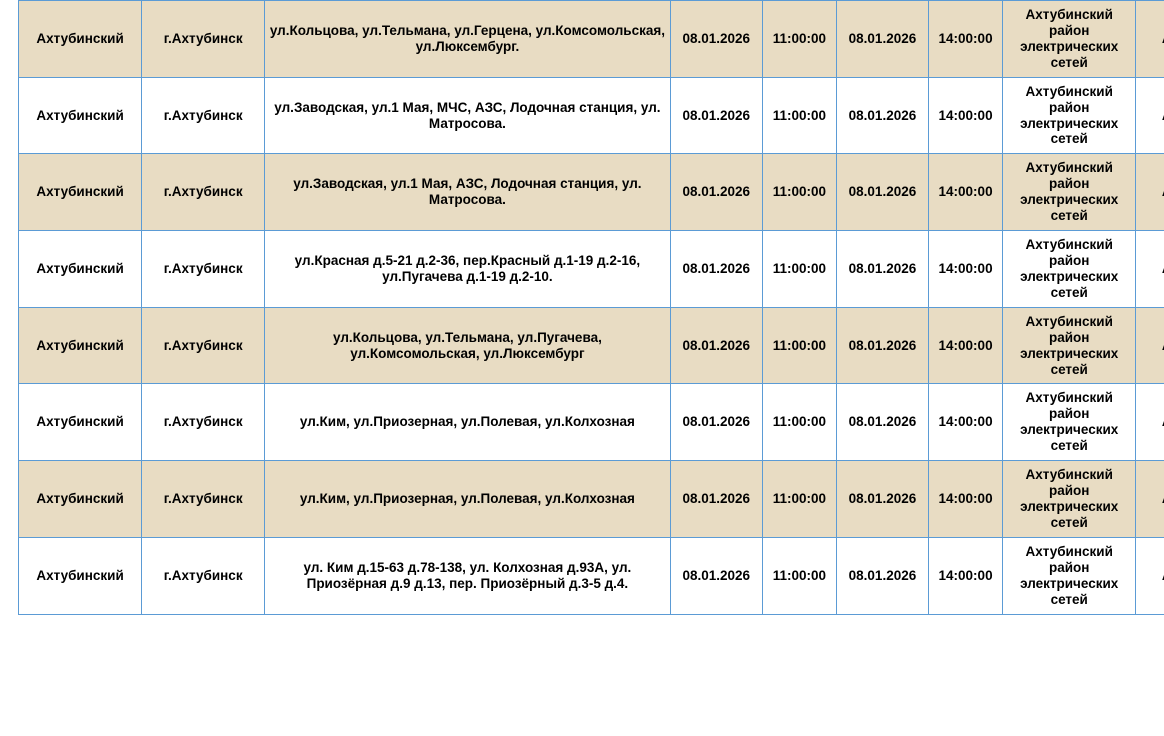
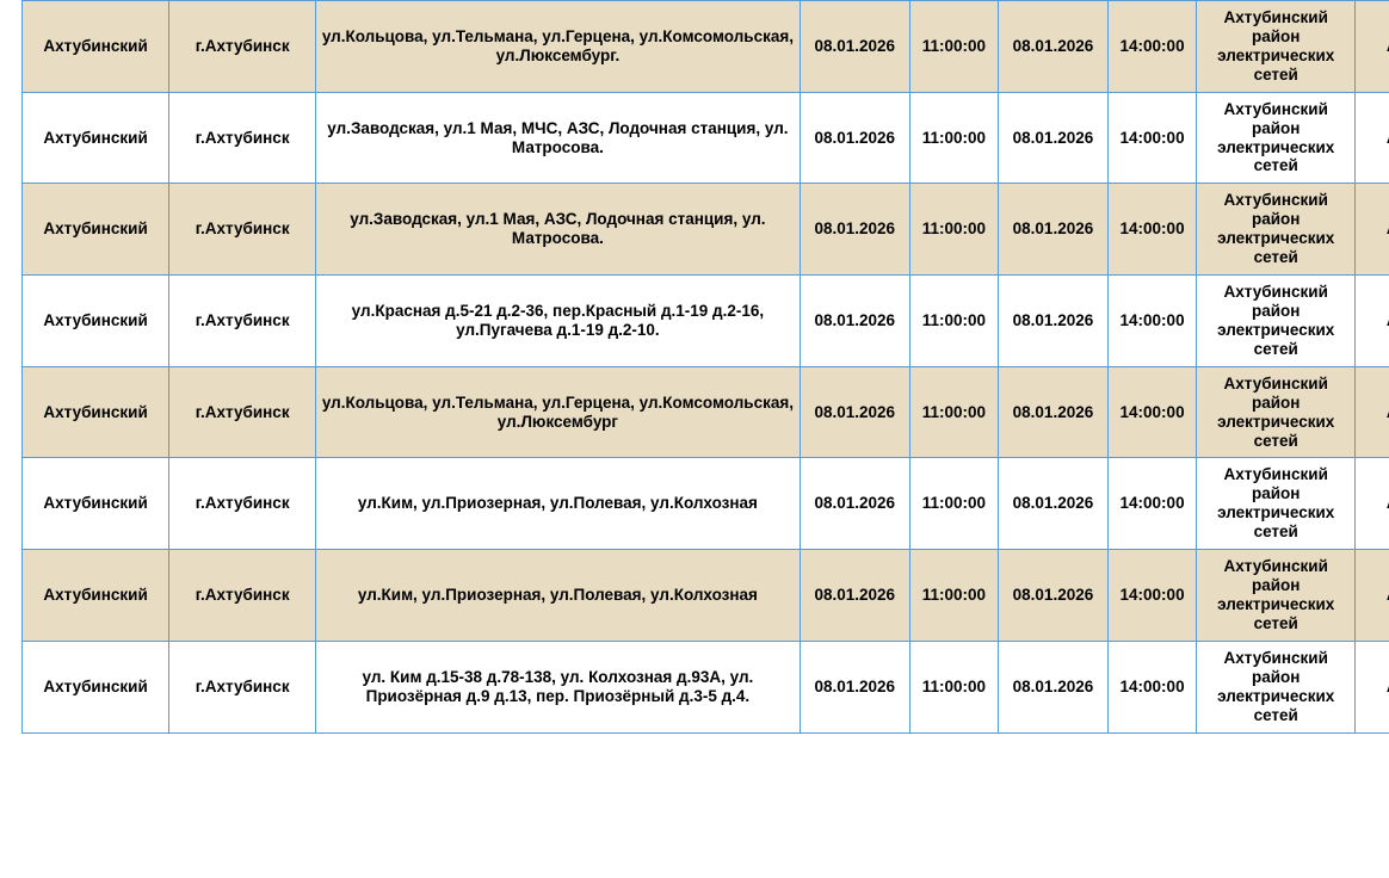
  Ахтубинский	г.Ахтубинск	ул.Кольцова, ул.Тельмана, ул.Герцена, ул.Комсомольская, ул.Люксембург.	08.01.2026	11:00:00	08.01.2026	14:00:00	Ахтубинский район электрических сетей
  Ахтубинский	г.Ахтубинск	ул.Заводская, ул.1 Мая, МЧС, АЗС, Лодочная станция, ул. Матросова.	08.01.2026	11:00:00	08.01.2026	14:00:00	Ахтубинский район электрических сетей
  Ахтубинский	г.Ахтубинск	ул.Заводская, ул.1 Мая, АЗС, Лодочная станция, ул. Матросова.	08.01.2026	11:00:00	08.01.2026	14:00:00	Ахтубинский район электрических сетей
  Ахтубинский	г.Ахтубинск	ул.Красная д.5-21 д.2-36, пер.Красный д.1-19 д.2-16, ул.Пугачева д.1-19 д.2-10.	08.01.2026	11:00:00	08.01.2026	14:00:00	Ахтубинский район электрических сетей
- Ахтубинский	г.Ахтубинск	ул.Кольцова, ул.Тельмана, ул.Пугачева, ул.Комсомольская, ул.Люксембург	08.01.2026	11:00:00	08.01.2026	14:00:00	Ахтубинский район электрических сетей
+ Ахтубинский	г.Ахтубинск	ул.Кольцова, ул.Тельмана, ул.Герцена, ул.Комсомольская, ул.Люксембург	08.01.2026	11:00:00	08.01.2026	14:00:00	Ахтубинский район электрических сетей
  Ахтубинский	г.Ахтубинск	ул.Ким, ул.Приозерная, ул.Полевая, ул.Колхозная	08.01.2026	11:00:00	08.01.2026	14:00:00	Ахтубинский район электрических сетей
  Ахтубинский	г.Ахтубинск	ул.Ким, ул.Приозерная, ул.Полевая, ул.Колхозная	08.01.2026	11:00:00	08.01.2026	14:00:00	Ахтубинский район электрических сетей
- Ахтубинский	г.Ахтубинск	ул. Ким д.15-63 д.78-138, ул. Колхозная д.93А, ул. Приозёрная д.9 д.13, пер. Приозёрный д.3-5 д.4.	08.01.2026	11:00:00	08.01.2026	14:00:00	Ахтубинский район электрических сетей
+ Ахтубинский	г.Ахтубинск	ул. Ким д.15-38 д.78-138, ул. Колхозная д.93А, ул. Приозёрная д.9 д.13, пер. Приозёрный д.3-5 д.4.	08.01.2026	11:00:00	08.01.2026	14:00:00	Ахтубинский район электрических сетей
